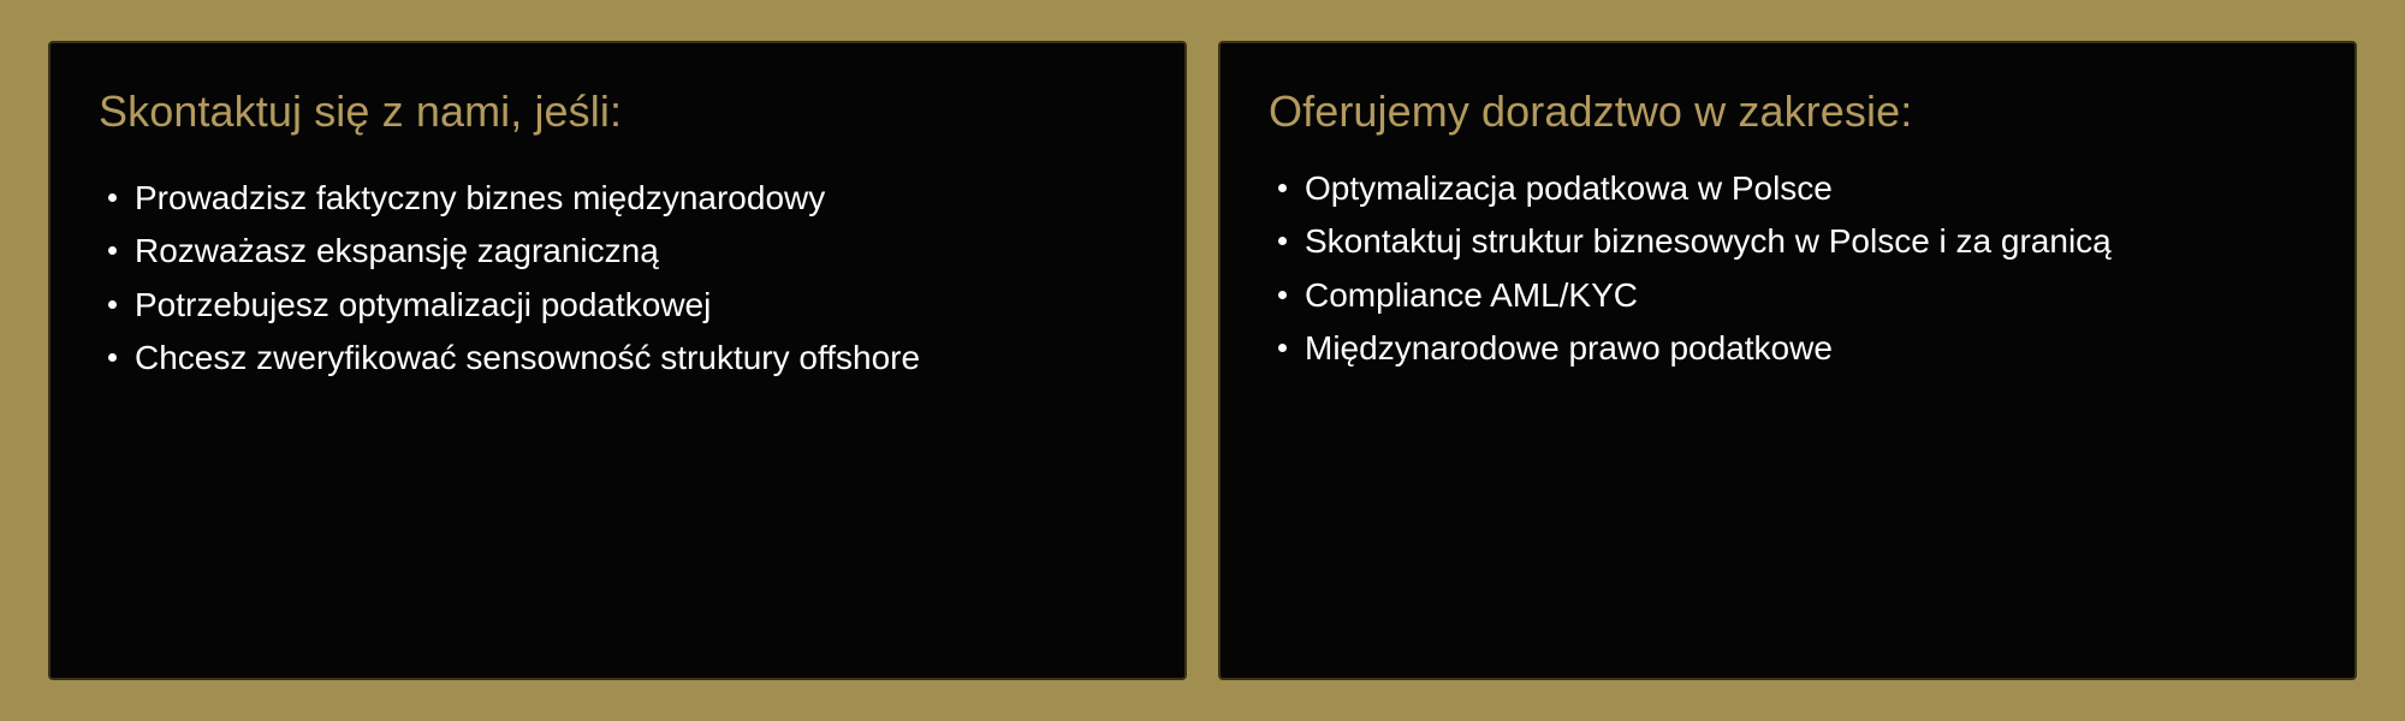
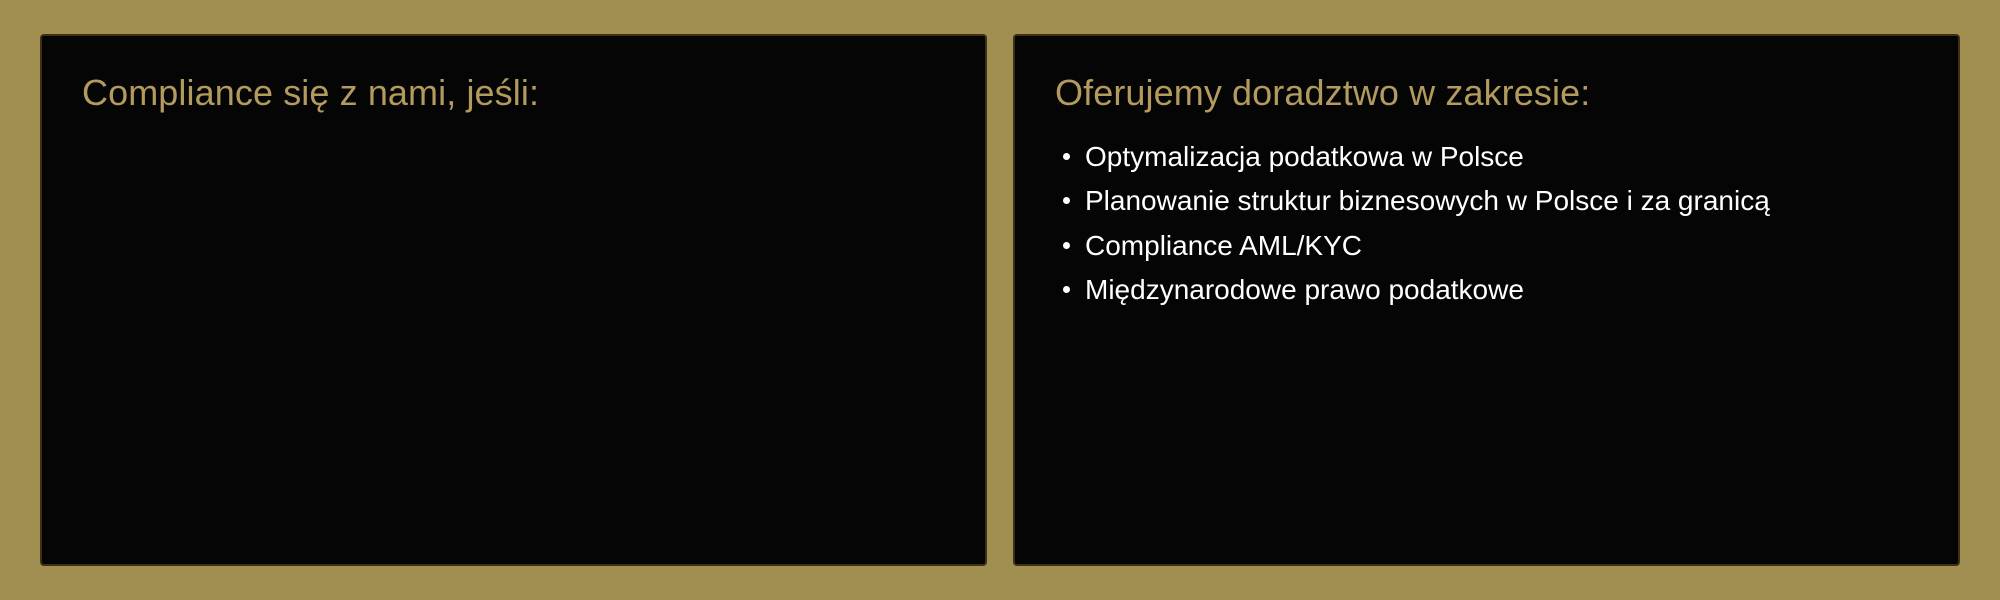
- Skontaktuj się z nami, jeśli:
+ Compliance się z nami, jeśli:
- Prowadzisz faktyczny biznes międzynarodowy
- Rozważasz ekspansję zagraniczną
- Potrzebujesz optymalizacji podatkowej
- Chcesz zweryfikować sensowność struktury offshore
  Oferujemy doradztwo w zakresie:
  Optymalizacja podatkowa w Polsce
- Skontaktuj struktur biznesowych w Polsce i za granicą
+ Planowanie struktur biznesowych w Polsce i za granicą
  Compliance AML/KYC
  Międzynarodowe prawo podatkowe
